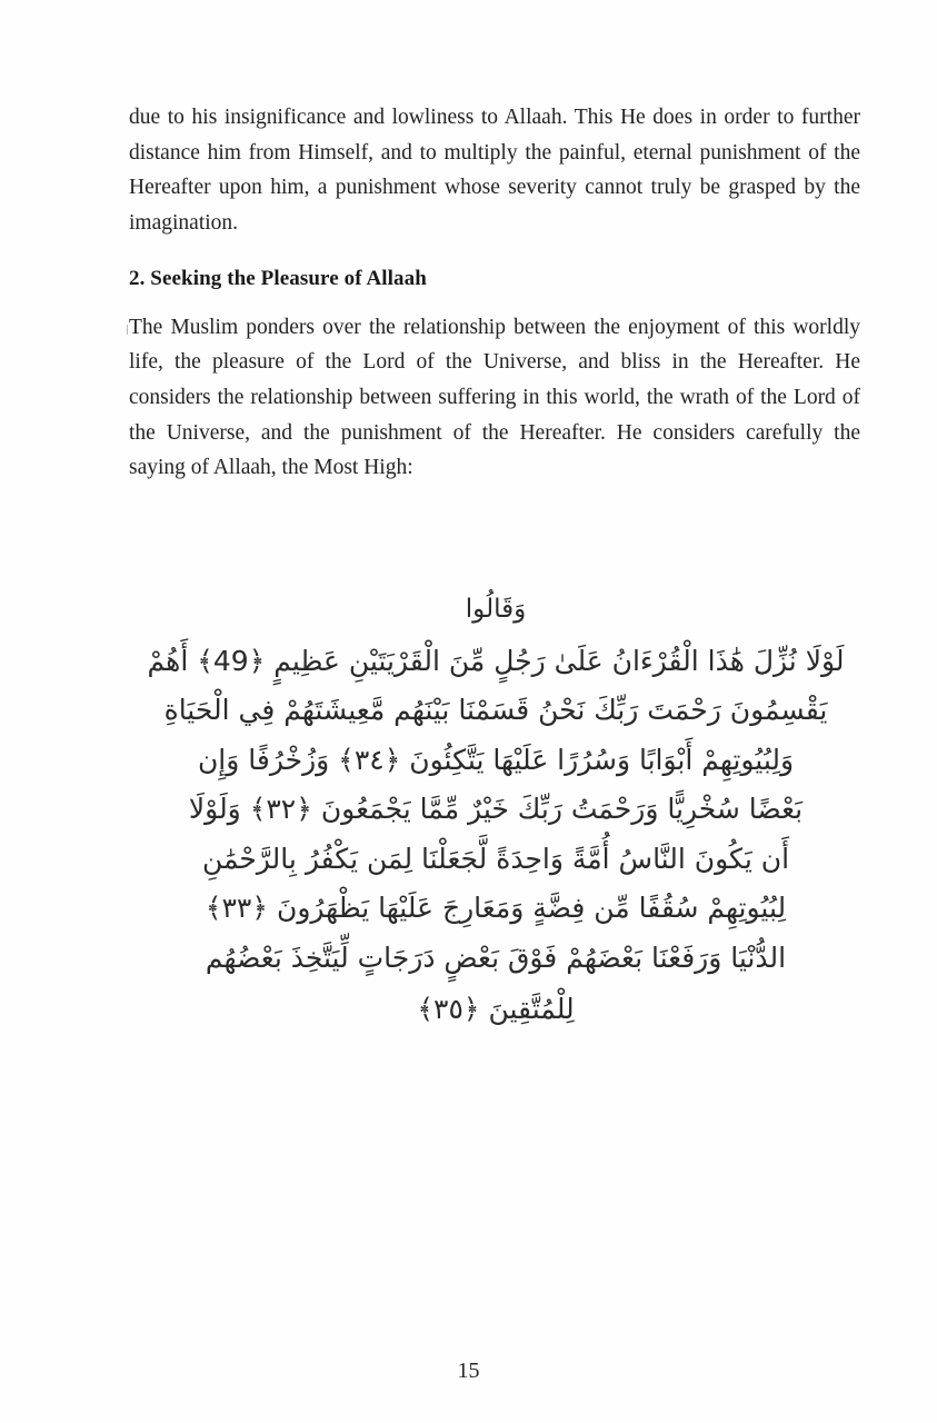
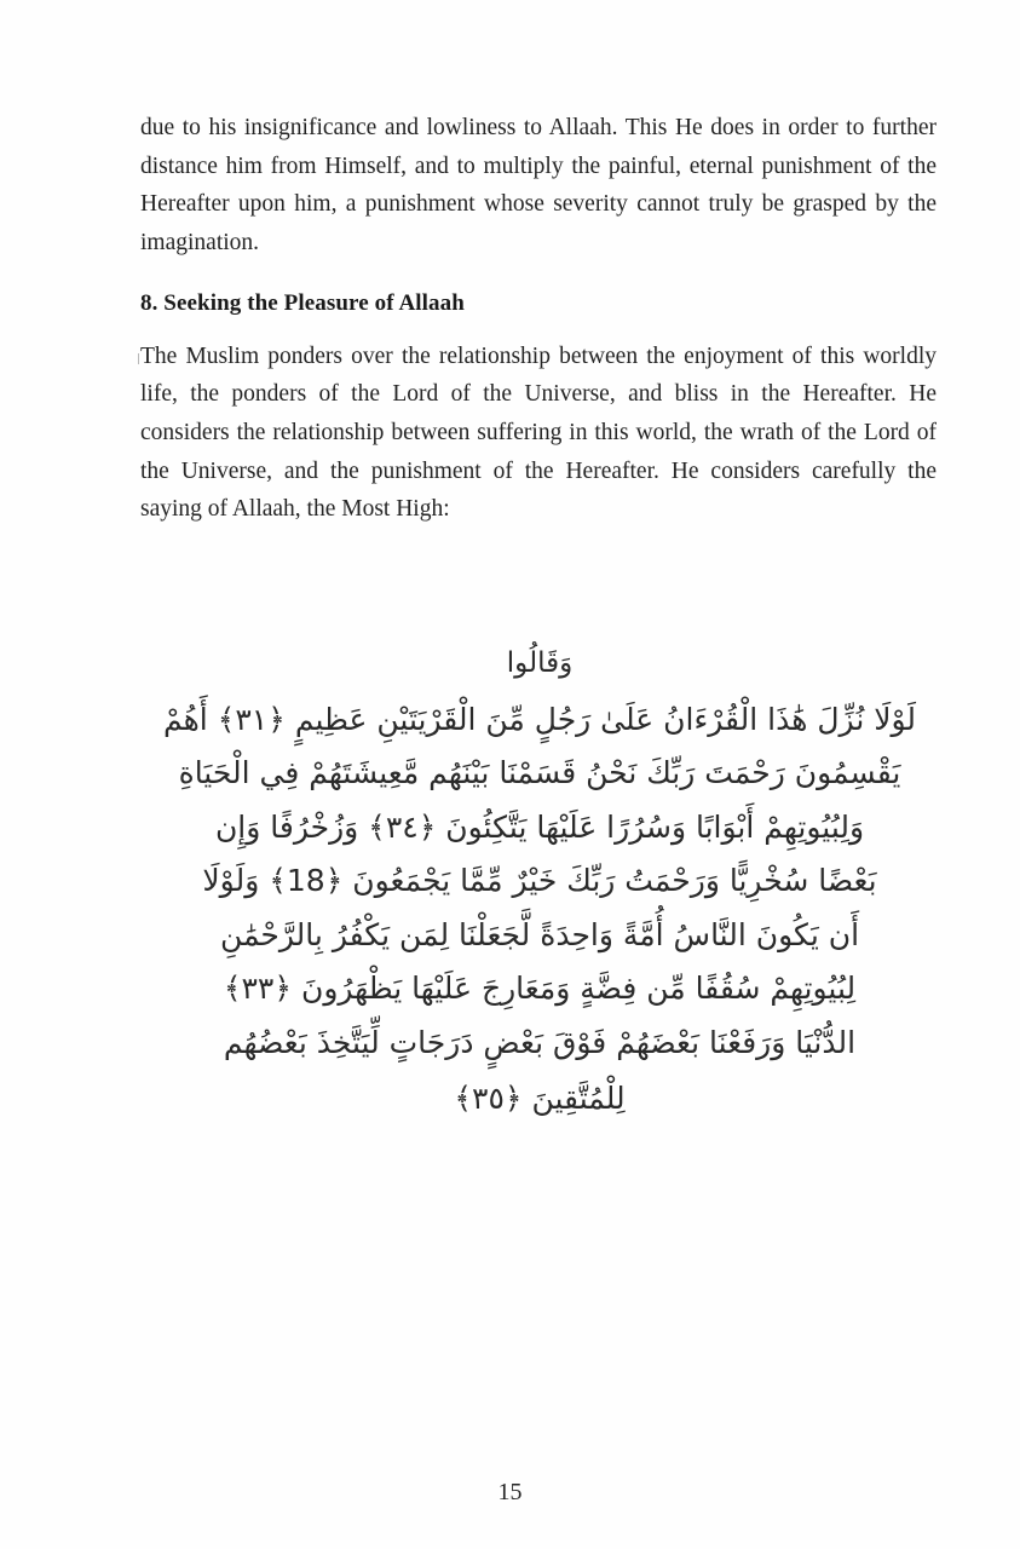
  due to his insignificance and lowliness to Allaah. This He does in order to further distance him from Himself, and to multiply the painful, eternal punishment of the Hereafter upon him, a punishment whose severity cannot truly be grasped by the imagination.
- 2. Seeking the Pleasure of Allaah
+ 8. Seeking the Pleasure of Allaah
- The Muslim ponders over the relationship between the enjoyment of this worldly life, the pleasure of the Lord of the Universe, and bliss in the Hereafter. He considers the relationship between suffering in this world, the wrath of the Lord of the Universe, and the punishment of the Hereafter. He considers carefully the saying of Allaah, the Most High:
+ The Muslim ponders over the relationship between the enjoyment of this worldly life, the ponders of the Lord of the Universe, and bliss in the Hereafter. He considers the relationship between suffering in this world, the wrath of the Lord of the Universe, and the punishment of the Hereafter. He considers carefully the saying of Allaah, the Most High:
  وَقَالُوا
- لَوْلَا نُزِّلَ هَٰذَا الْقُرْءَانُ عَلَىٰ رَجُلٍ مِّنَ الْقَرْيَتَيْنِ عَظِيمٍ ﴿49﴾ أَهُمْ
+ لَوْلَا نُزِّلَ هَٰذَا الْقُرْءَانُ عَلَىٰ رَجُلٍ مِّنَ الْقَرْيَتَيْنِ عَظِيمٍ ﴿٣١﴾ أَهُمْ
  يَقْسِمُونَ رَحْمَتَ رَبِّكَ نَحْنُ قَسَمْنَا بَيْنَهُم مَّعِيشَتَهُمْ فِي الْحَيَاةِ
  وَلِبُيُوتِهِمْ أَبْوَابًا وَسُرُرًا عَلَيْهَا يَتَّكِئُونَ ﴿٣٤﴾ وَزُخْرُفًا وَإِن
- بَعْضًا سُخْرِيًّا وَرَحْمَتُ رَبِّكَ خَيْرٌ مِّمَّا يَجْمَعُونَ ﴿٣٢﴾ وَلَوْلَا
+ بَعْضًا سُخْرِيًّا وَرَحْمَتُ رَبِّكَ خَيْرٌ مِّمَّا يَجْمَعُونَ ﴿18﴾ وَلَوْلَا
  أَن يَكُونَ النَّاسُ أُمَّةً وَاحِدَةً لَّجَعَلْنَا لِمَن يَكْفُرُ بِالرَّحْمَٰنِ
  لِبُيُوتِهِمْ سُقُفًا مِّن فِضَّةٍ وَمَعَارِجَ عَلَيْهَا يَظْهَرُونَ ﴿٣٣﴾
  الدُّنْيَا وَرَفَعْنَا بَعْضَهُمْ فَوْقَ بَعْضٍ دَرَجَاتٍ لِّيَتَّخِذَ بَعْضُهُم
  لِلْمُتَّقِينَ ﴿٣٥﴾
  15
